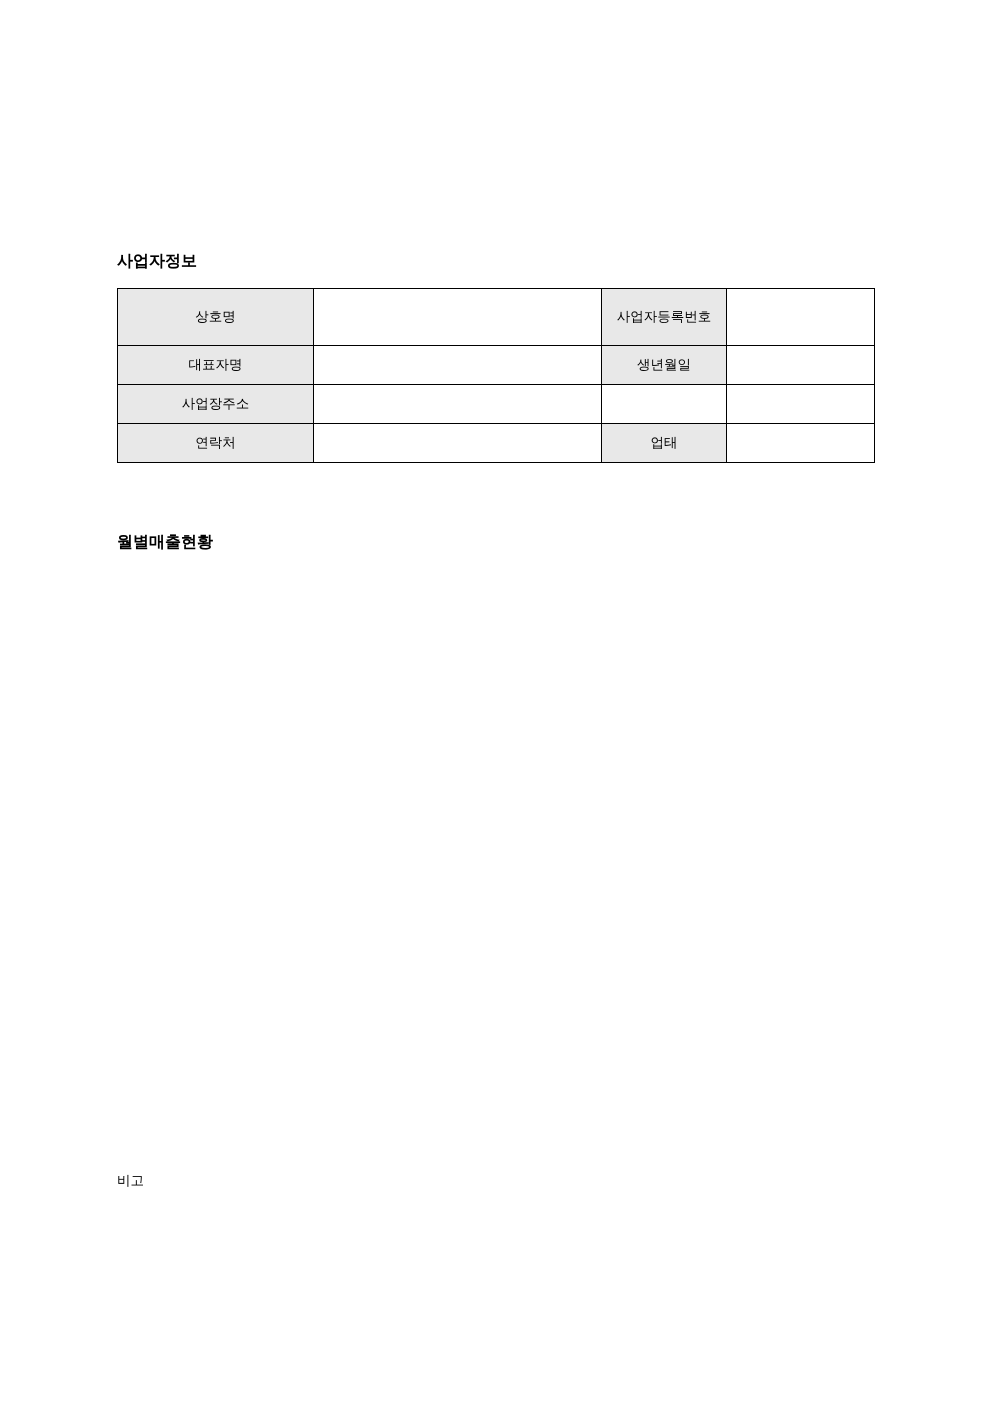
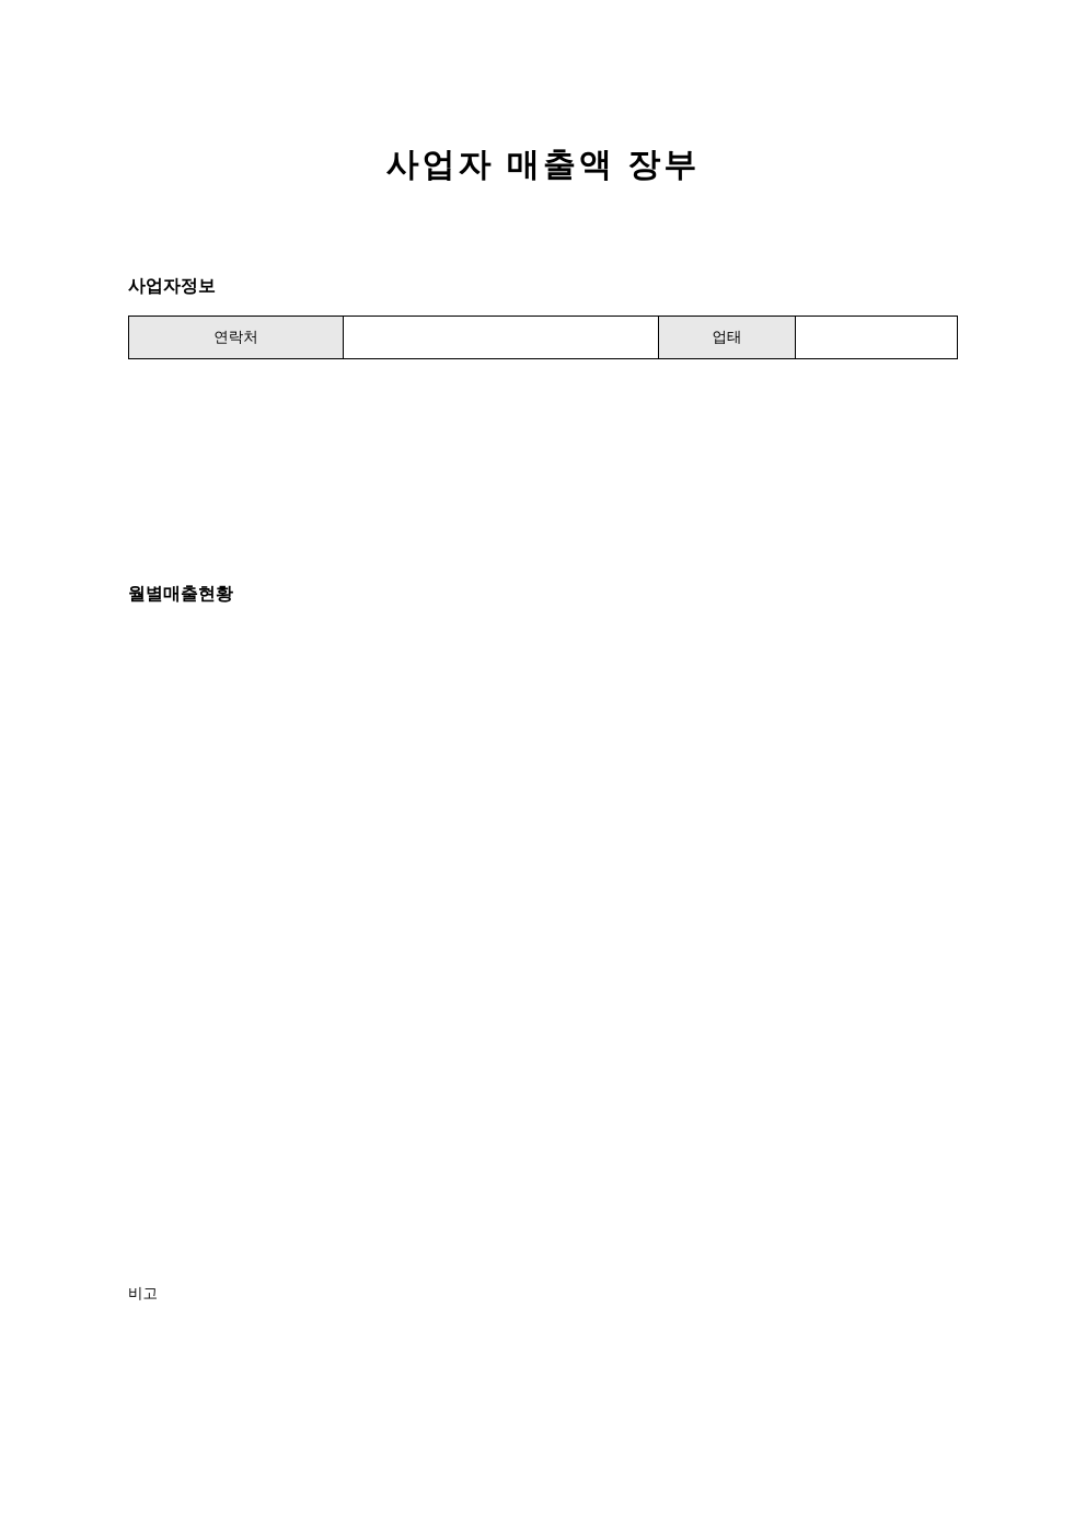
+ 사업자 매출액 장부
  사업자정보
- 상호명		사업자등록번호
- 대표자명		생년월일
- 사업장주소
  연락처		업태
  월별매출현황
  비고
